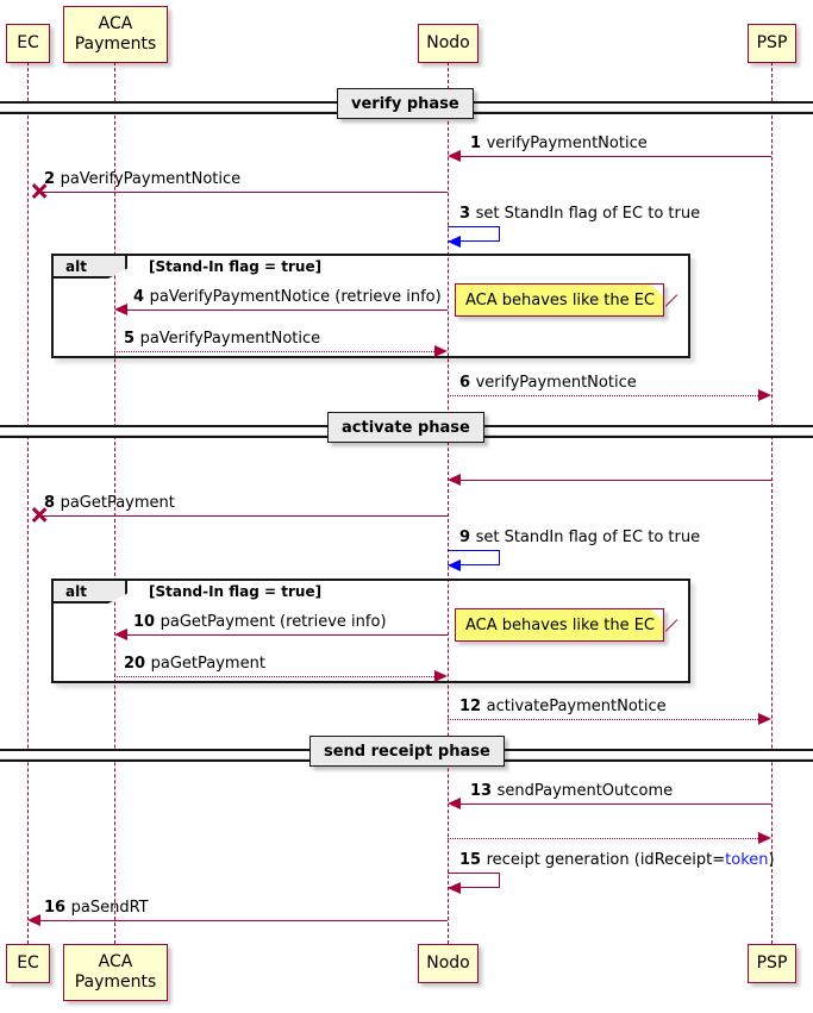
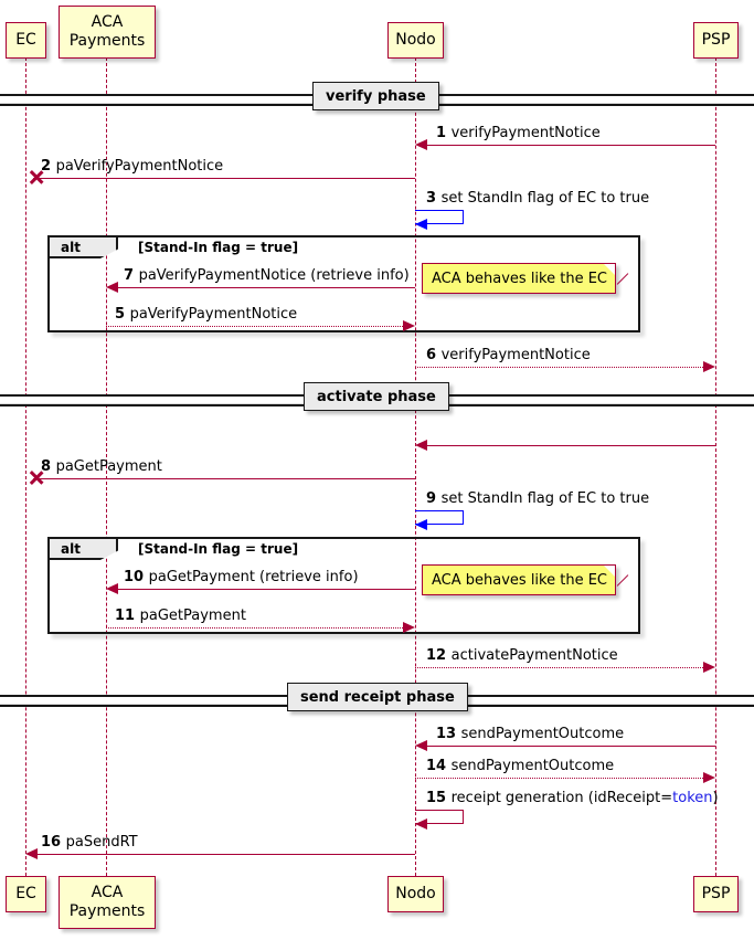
  EC
  ACA
  Payments
  Nodo
  PSP
  verify phase
  1 verifyPaymentNotice
  2 paVerifyPaymentNotice
  3 set StandIn flag of EC to true
  alt
  [Stand-In flag = true]
  ACA behaves like the EC
- 4 paVerifyPaymentNotice (retrieve info)
+ 7 paVerifyPaymentNotice (retrieve info)
  5 paVerifyPaymentNotice
  6 verifyPaymentNotice
  activate phase
  8 paGetPayment
  9 set StandIn flag of EC to true
  alt
  [Stand-In flag = true]
  ACA behaves like the EC
  10 paGetPayment (retrieve info)
- 20 paGetPayment
+ 11 paGetPayment
  12 activatePaymentNotice
  send receipt phase
  13 sendPaymentOutcome
+ 14 sendPaymentOutcome
  15 receipt generation (idReceipt=token)
  16 paSendRT
  EC
  ACA
  Payments
  Nodo
  PSP
